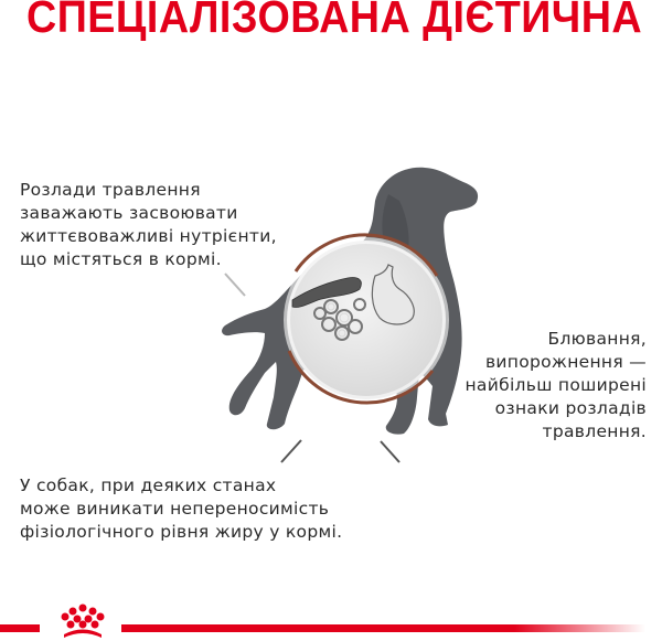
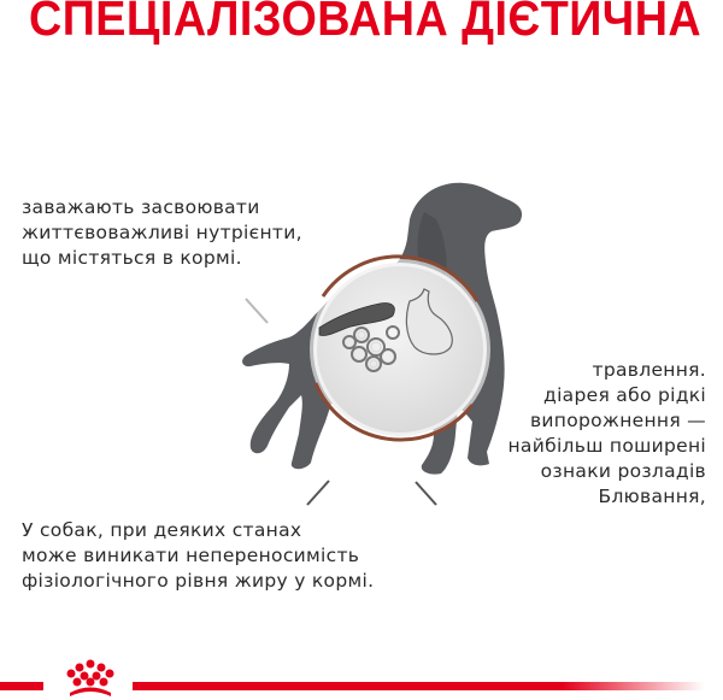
  СПЕЦІАЛІЗОВАНА ДІЄТИЧНА
- Розлади травлення
  заважають засвоювати
  життєвоважливі нутрієнти,
  що містяться в кормі.
- Блювання,
+ травлення.
+ діарея або рідкі
  випорожнення —
  найбільш поширені
  ознаки розладів
- травлення.
+ Блювання,
  У собак, при деяких станах
  може виникати непереносимість
  фізіологічного рівня жиру у кормі.
